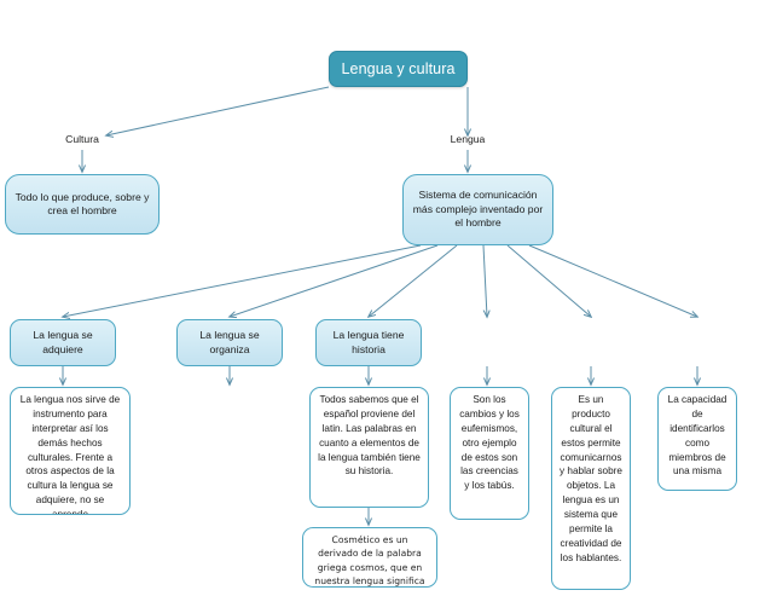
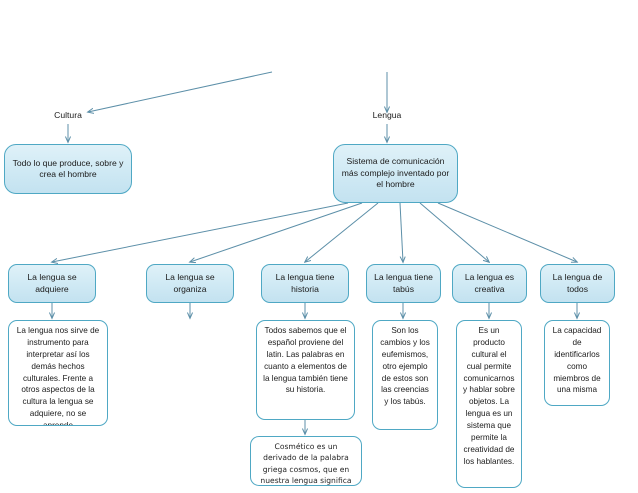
- Lengua y cultura
  Cultura
  Lengua
  Todo lo que produce, sobre y crea el hombre
  Sistema de comunicación más complejo inventado por el hombre
  La lengua se adquiere
  La lengua se organiza
  La lengua tiene historia
+ La lengua tiene tabús
+ La lengua es creativa
+ La lengua de todos
  La lengua nos sirve de instrumento para interpretar así los demás hechos culturales. Frente a otros aspectos de la cultura la lengua se adquiere, no se
  Todos sabemos que el español proviene del latin. Las palabras en cuanto a elementos de la lengua también tiene su historia.
  Cosmético es un derivado de la palabra griega cosmos, que en nuestra lengua significa
  Son los cambios y los eufemismos, otro ejemplo de estos son las creencias y los tabús.
- Es un producto cultural el estos permite comunicarnos y hablar sobre objetos. La lengua es un sistema que permite la creatividad de los hablantes.
+ Es un producto cultural el cual permite comunicarnos y hablar sobre objetos. La lengua es un sistema que permite la creatividad de los hablantes.
  La capacidad de identificarlos como miembros de una misma
